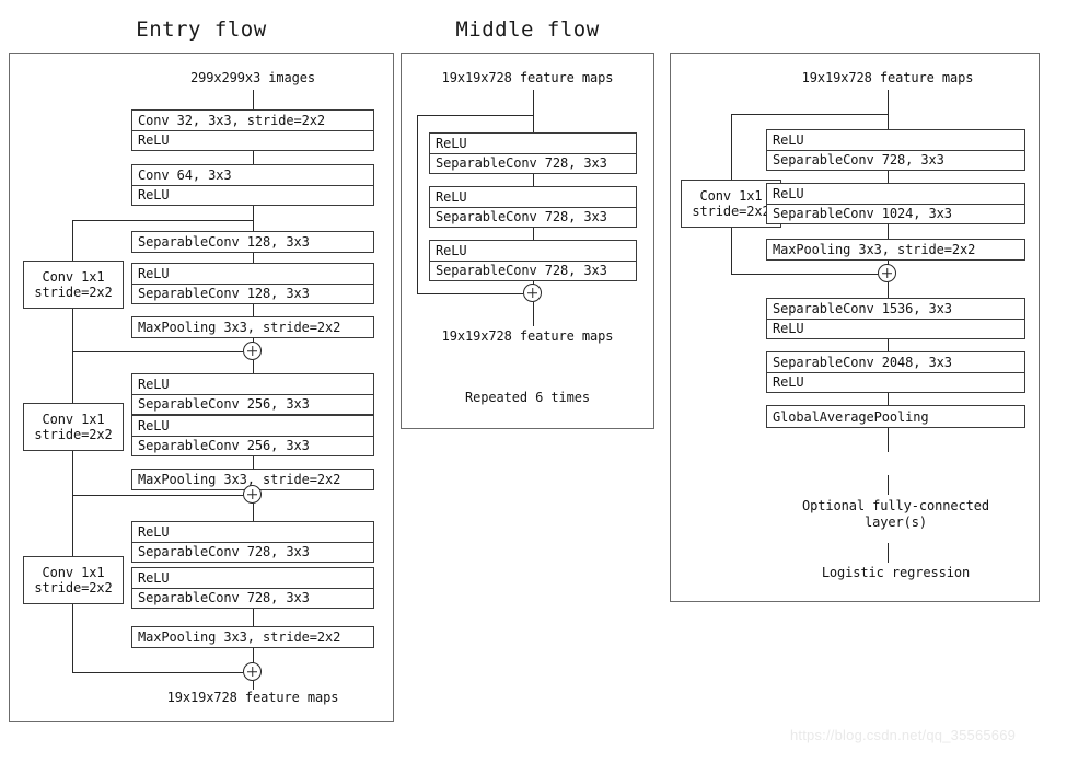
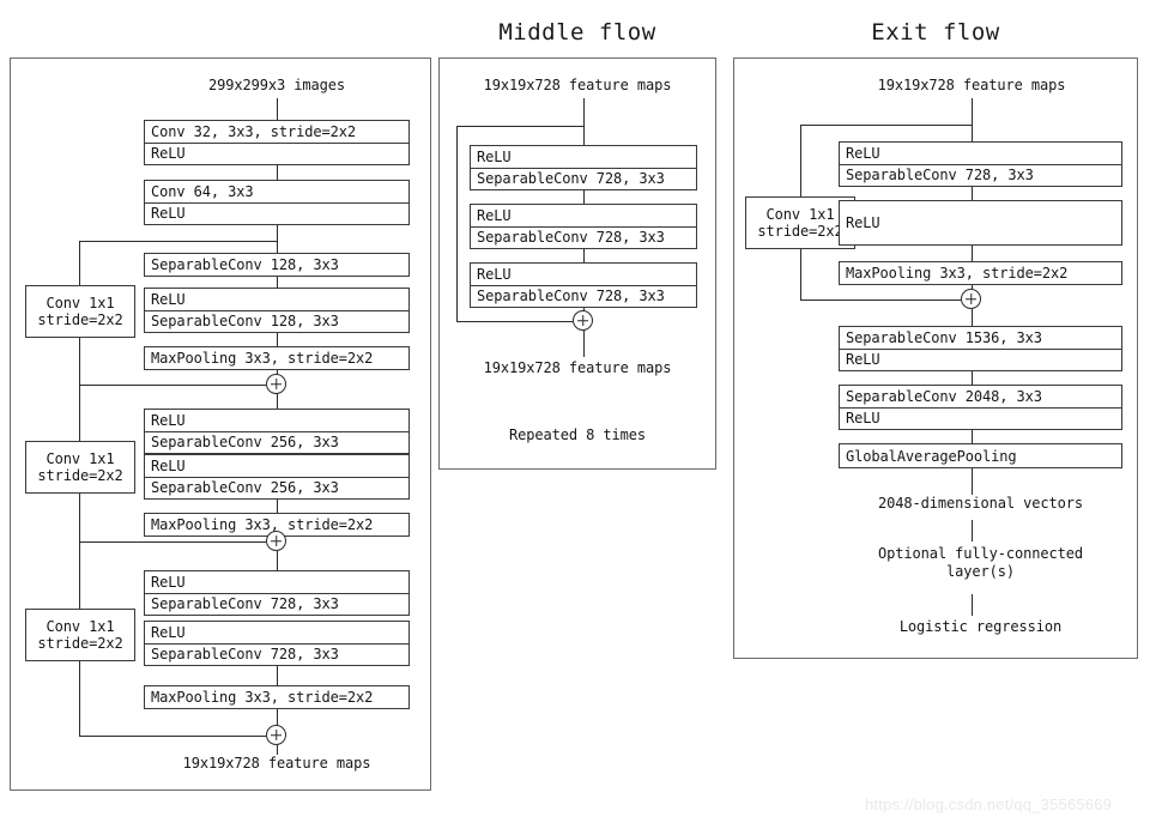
- Entry flow
  Middle flow
+ Exit flow
  299x299x3 images
  Conv 32, 3x3, stride=2x2
  ReLU
  Conv 64, 3x3
  ReLU
  Conv 1x1
  stride=2x2
  SeparableConv 128, 3x3
  ReLU
  SeparableConv 128, 3x3
  MaxPooling 3x3, stride=2x2
  ReLU
  SeparableConv 256, 3x3
  Conv 1x1
  stride=2x2
  ReLU
  SeparableConv 256, 3x3
  MaxPooling 3x3, stride=2x2
  ReLU
  SeparableConv 728, 3x3
  Conv 1x1
  stride=2x2
  ReLU
  SeparableConv 728, 3x3
  MaxPooling 3x3, stride=2x2
  19x19x728 feature maps
  19x19x728 feature maps
  ReLU
  SeparableConv 728, 3x3
  ReLU
  SeparableConv 728, 3x3
  ReLU
  SeparableConv 728, 3x3
  19x19x728 feature maps
- Repeated 6 times
+ Repeated 8 times
  19x19x728 feature maps
  Conv 1x1
  stride=2x
  ReLU
  SeparableConv 728, 3x3
  ReLU
- SeparableConv 1024, 3x3
  MaxPooling 3x3, stride=2x2
  SeparableConv 1536, 3x3
  ReLU
  SeparableConv 2048, 3x3
  ReLU
  GlobalAveragePooling
+ 2048-dimensional vectors
  Optional fully-connected
  layer(s)
  Logistic regression
